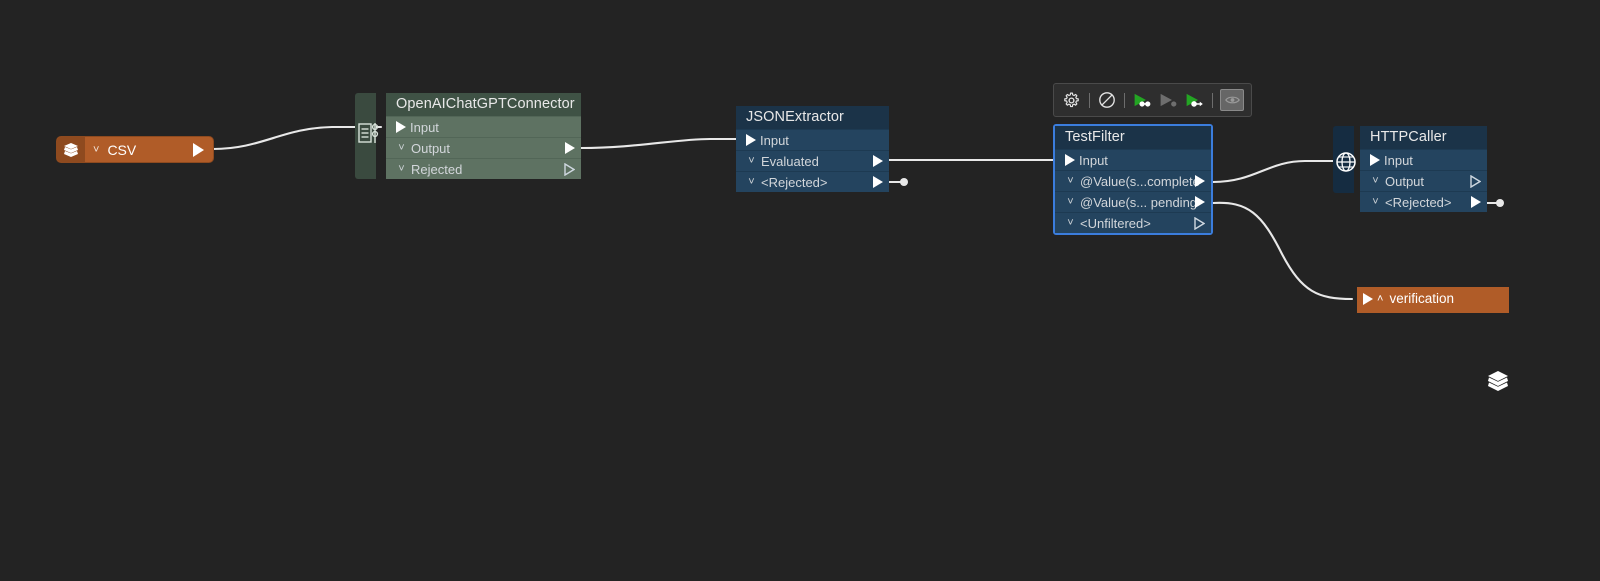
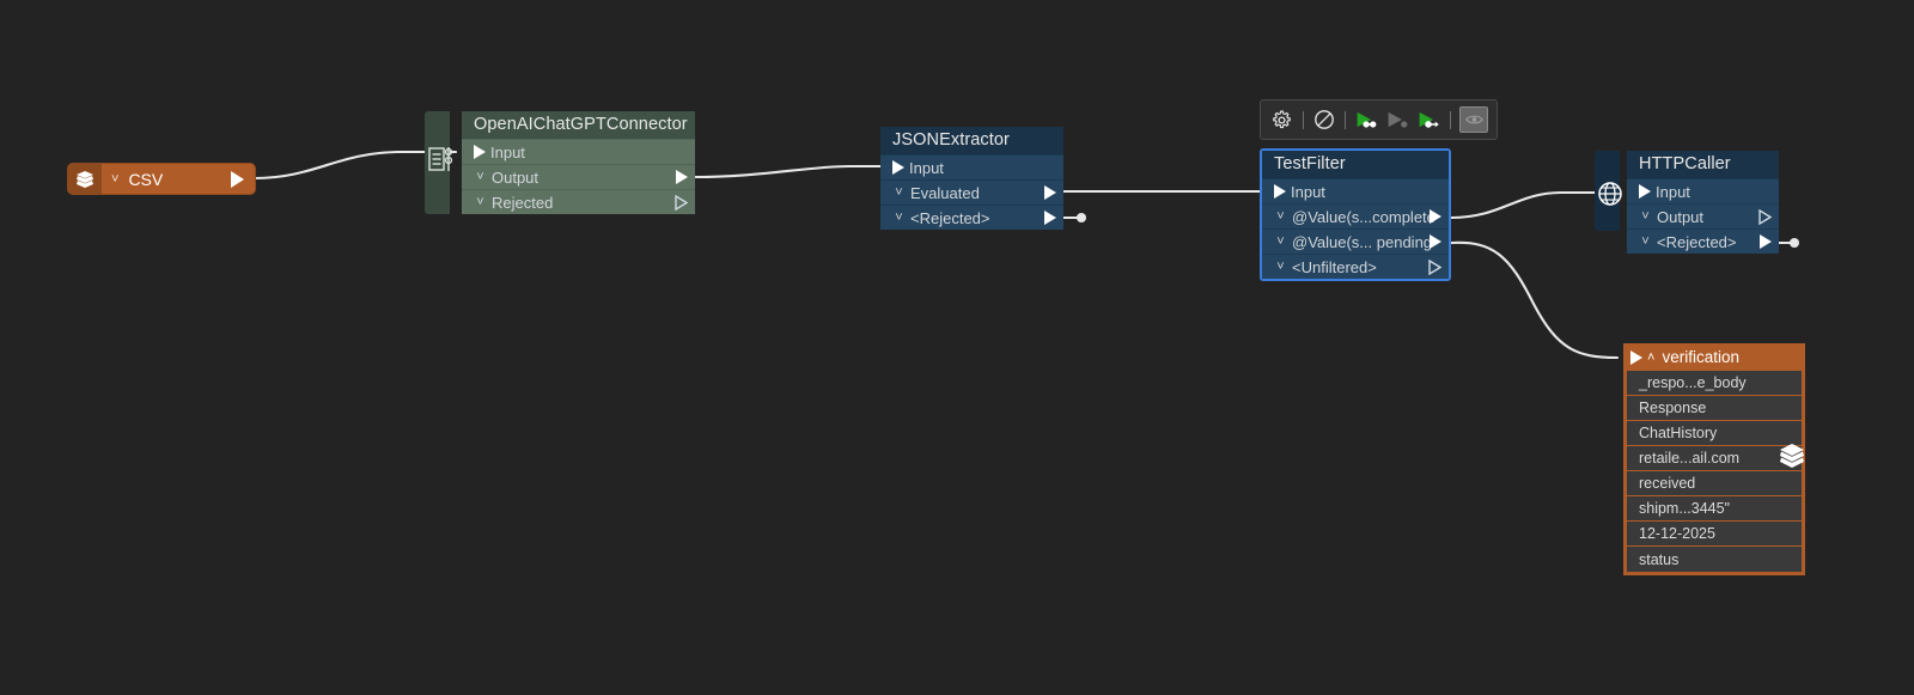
  ˅
  CSV
  OpenAIChatGPTConnector
  Input
  ˅
  Output
  ˅
  Rejected
  JSONExtractor
  Input
  ˅
  Evaluated
  ˅
  <Rejected>
  TestFilter
  Input
  ˅
  @Value(s...complete
  ˅
  @Value(s... pending
  ˅
  <Unfiltered>
  HTTPCaller
  Input
  ˅
  Output
  ˅
  <Rejected>
  ˄
  verification
+ _respo...e_body
+ Response
+ ChatHistory
+ retaile...ail.com
+ received
+ shipm...3445"
+ 12-12-2025
+ status
